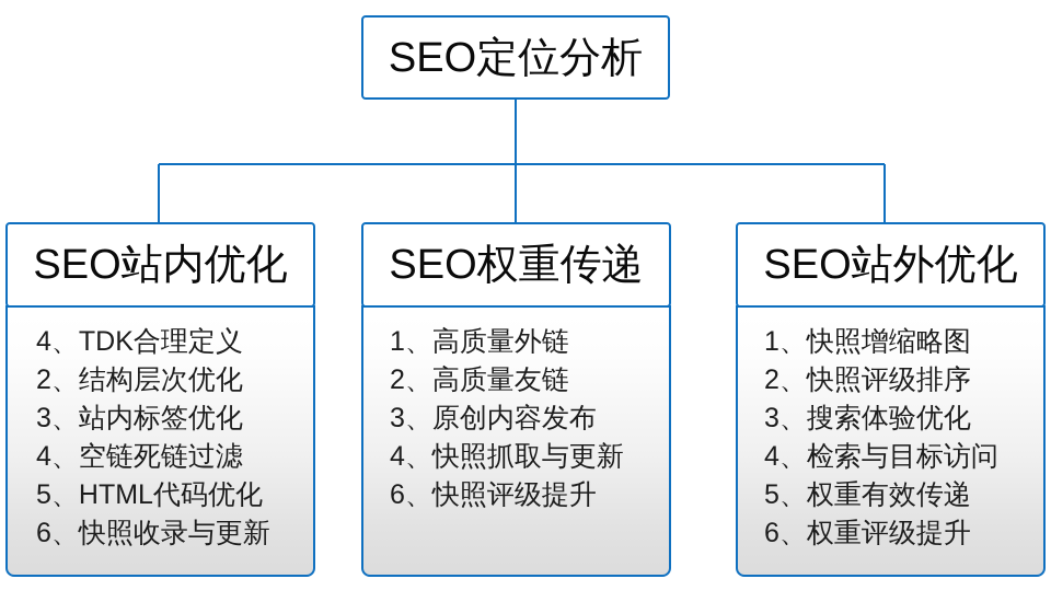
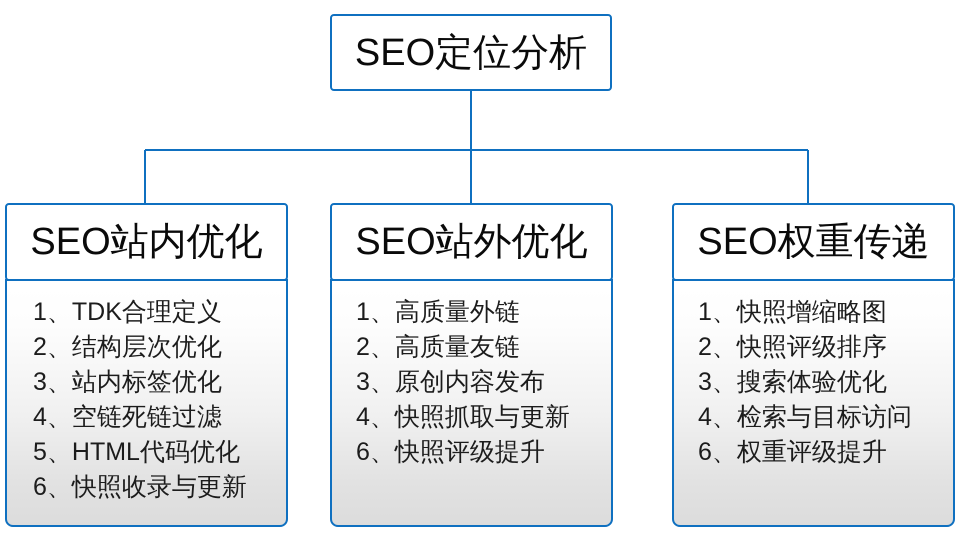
  SEO定位分析
  SEO站内优化
- 4、TDK合理定义
+ 1、TDK合理定义
  2、结构层次优化
  3、站内标签优化
  4、空链死链过滤
  5、HTML代码优化
  6、快照收录与更新
- SEO权重传递
+ SEO站外优化
  1、高质量外链
  2、高质量友链
  3、原创内容发布
  4、快照抓取与更新
  6、快照评级提升
- SEO站外优化
+ SEO权重传递
  1、快照增缩略图
  2、快照评级排序
  3、搜索体验优化
  4、检索与目标访问
- 5、权重有效传递
  6、权重评级提升
